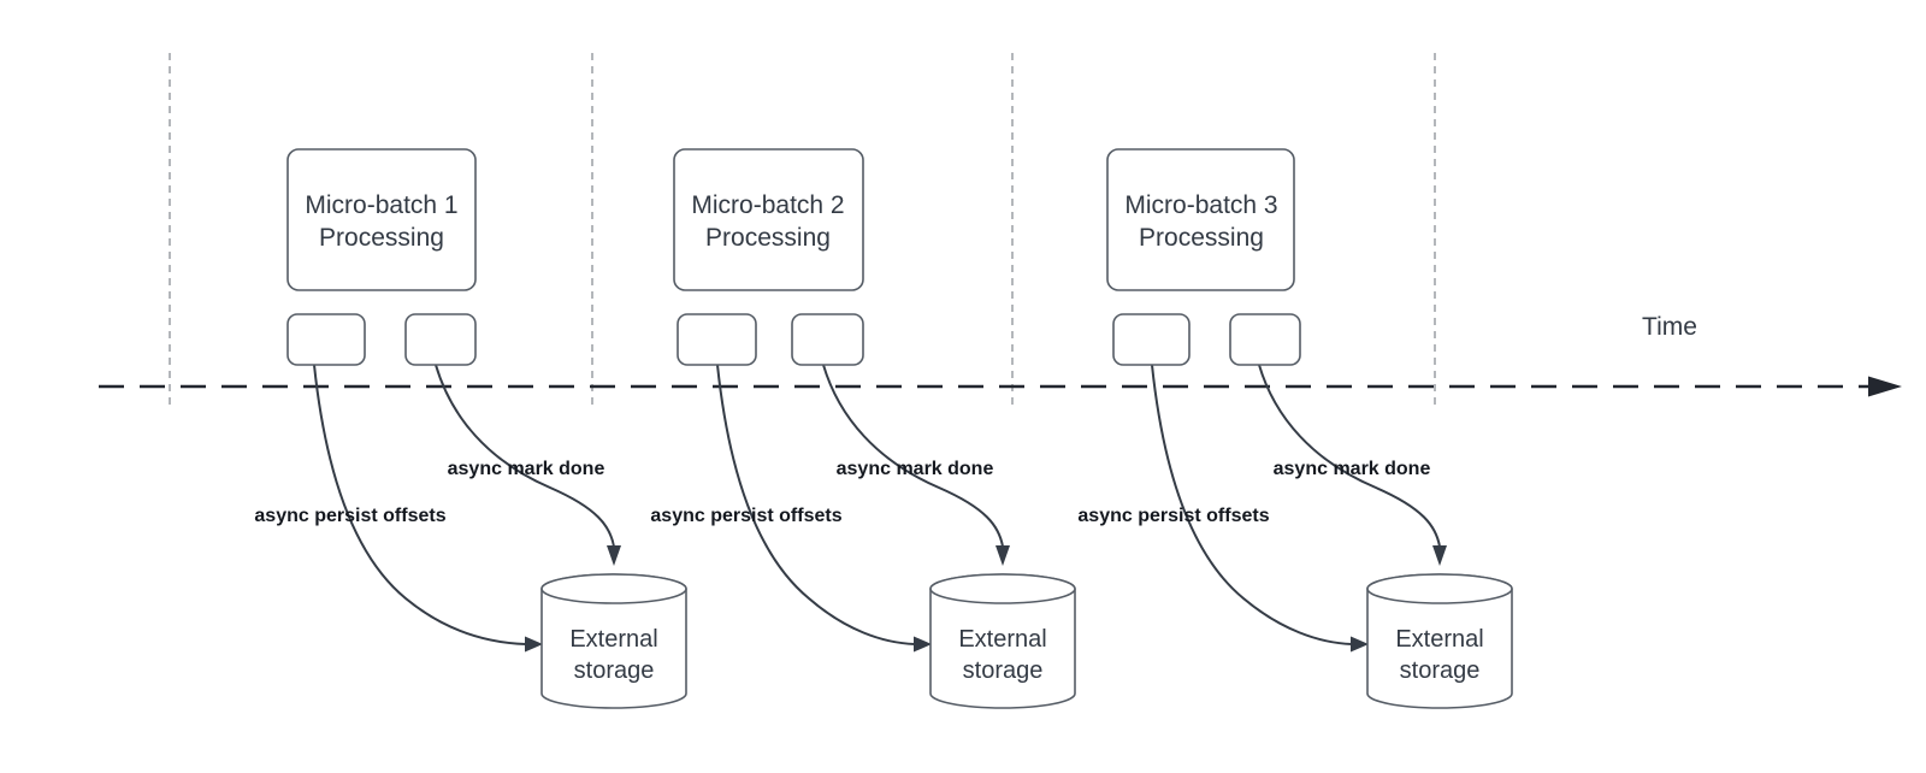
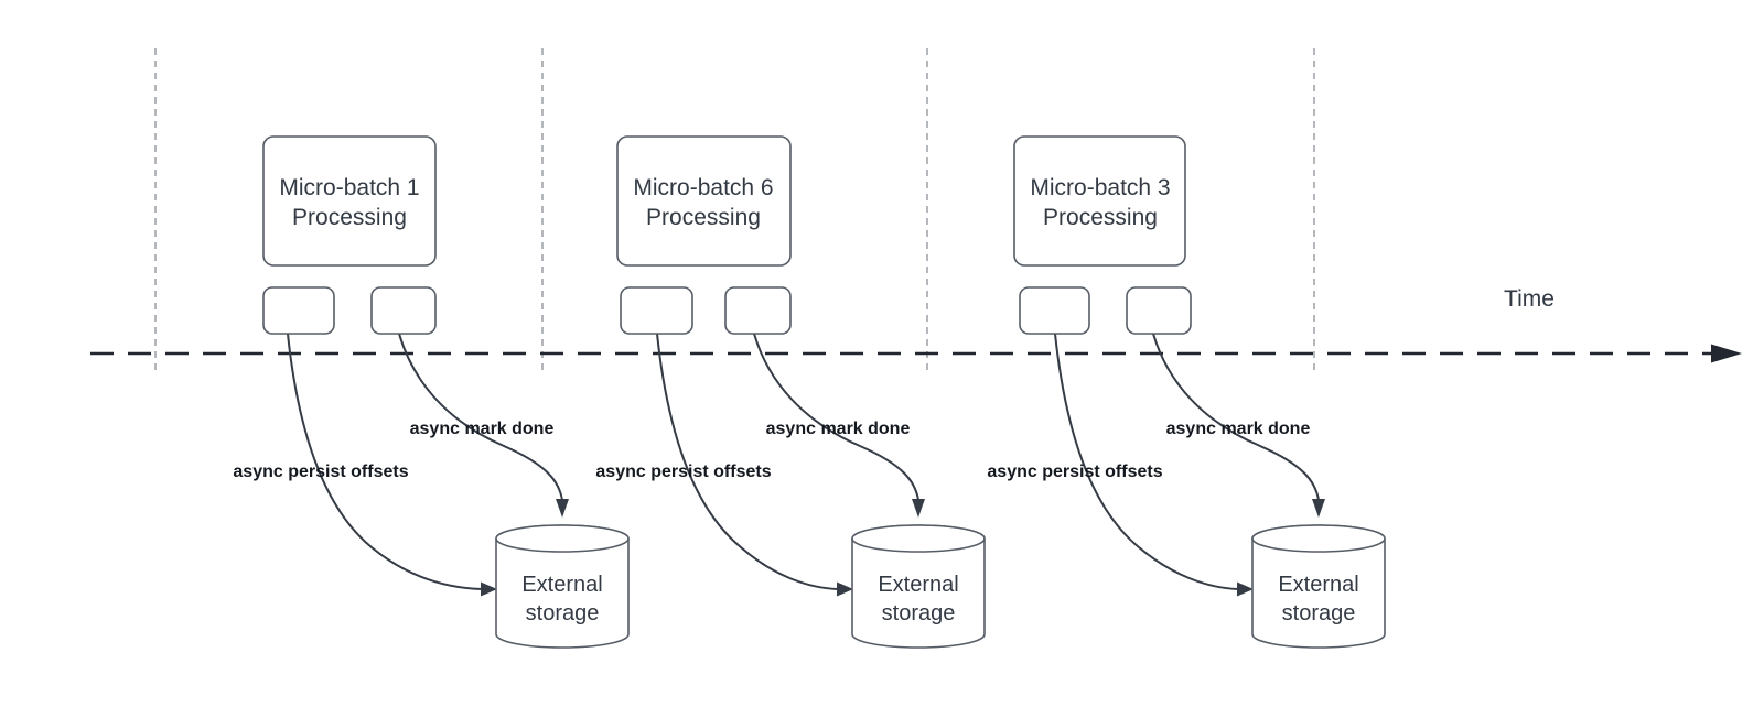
  Time
  Micro-batch 1
  Processing
  async persist offsets
  async mark done
  External
  storage
- Micro-batch 2
+ Micro-batch 6
  Processing
  async persist offsets
  async mark done
  External
  storage
  Micro-batch 3
  Processing
  async persist offsets
  async mark done
  External
  storage
